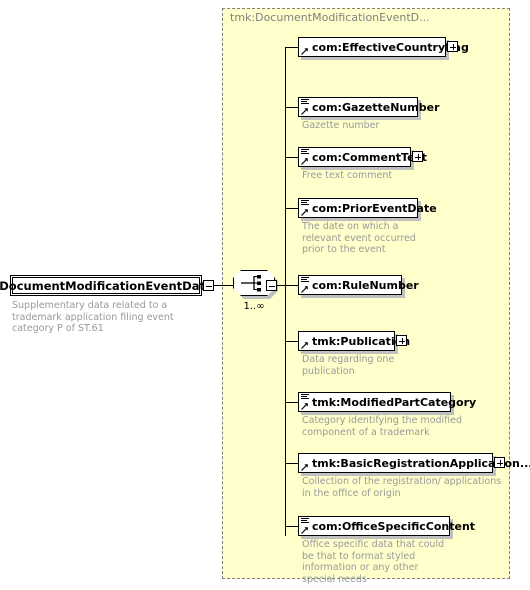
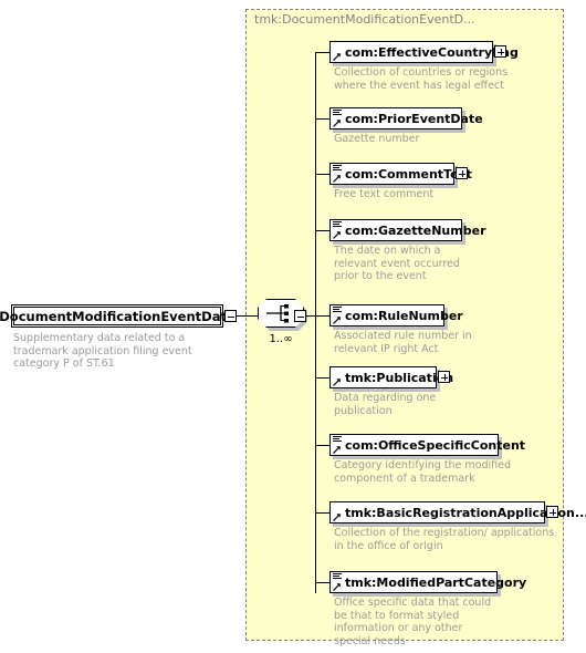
  tmk:DocumentModificationEventD...
  DocumentModificationEventDa
  Supplementary data related to a trademark application filing event category P of ST.61
  1..∞
  com:EffectiveCountryg
+ Collection of countries or regions where the event has legal effect
- com:GazetteNumber
+ com:PriorEventDate
  Gazette number
  com:CommentTet
  Free text comment
- com:PriorEventDate
+ com:GazetteNumber
  The date on which a relevant event occurred prior to the event
  com:RuleNumber
+ Associated rule number in relevant IP right Act
  tmk:Publicati
  Data regarding one publication
- tmk:ModifiedPartCategory
+ com:OfficeSpecificContent
  Category identifying the modified component of a trademark
  tmk:BasicRegistrationApplicaon..
  Collection of the registration/ applications in the office of origin
- com:OfficeSpecificContent
+ tmk:ModifiedPartCategory
  Office specific data that could be that to format styled information or any other special needs
